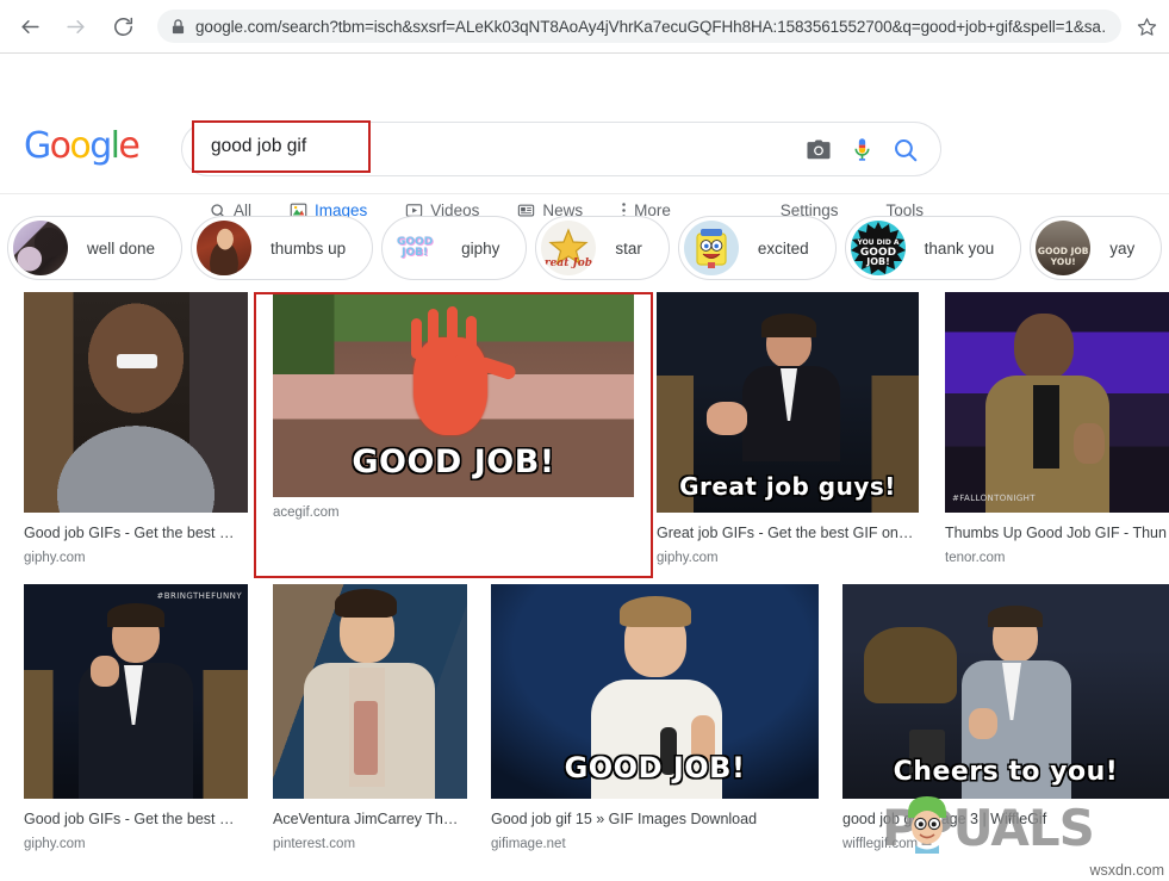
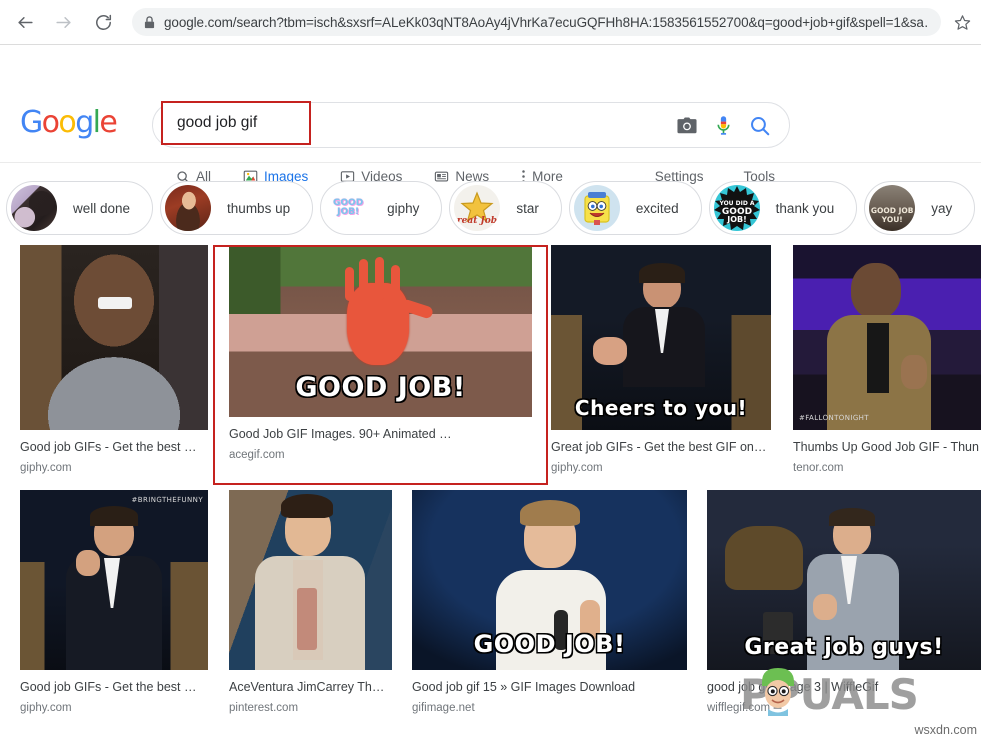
  google.com/search?tbm=isch&sxsrf=ALeKk03qNT8AoAy4jVhrKa7ecuGQFHh8HA:1583561552700&q=good+job+gif&spell=1&sa
  Google
  good job gif
  All
  Images
  Videos
  News
  More
  Settings
  Tools
  well done
  thumbs up
  GOOD
  JOB!
  giphy
  reat Job
  star
  excited
  GOOD
  JOB!
  thank you
  GOOD JOB
  YOU!
  yay
  Good job GIFs - Get the best …
  giphy.com
  GOOD JOB!
+ Good Job GIF Images. 90+ Animated …
  acegif.com
- Great job guys!
+ Cheers to you!
  Great job GIFs - Get the best GIF on…
  giphy.com
  #FALLONTONIGHT
  Thumbs Up Good Job GIF - Thun
  tenor.com
  #BRINGTHEFUNNY
  Good job GIFs - Get the best …
  giphy.com
  AceVentura JimCarrey Th…
  pinterest.com
  GOOD JOB!
  Good job gif 15 » GIF Images Download
  gifimage.net
- Cheers to you!
+ Great job guys!
  good job gage 3 | WiffleGif
  wifflegif.com
  PUALS
  wsxdn.com
